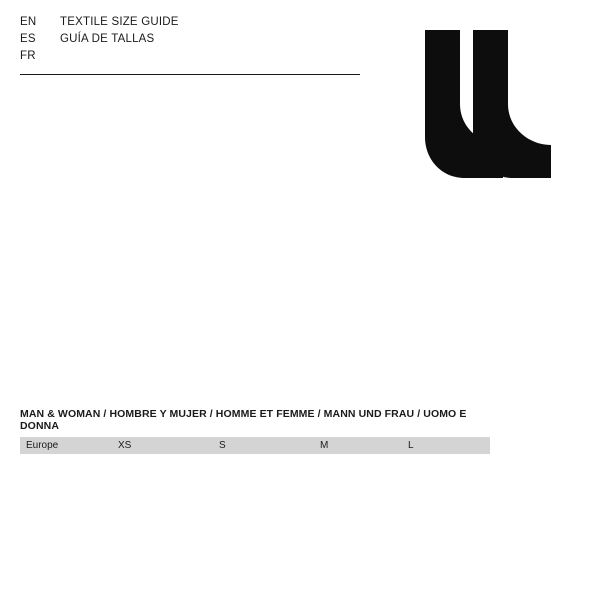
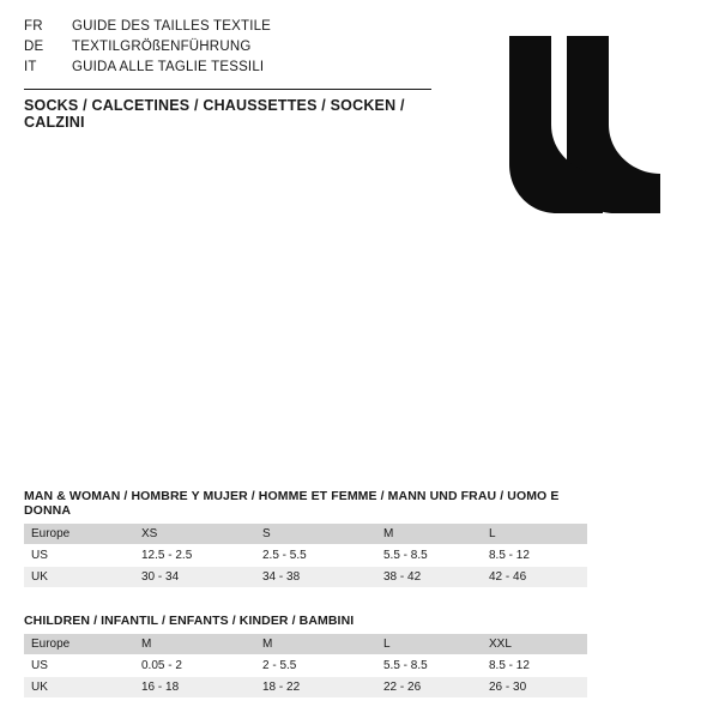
- EN
- TEXTILE SIZE GUIDE
- ES
- GUÍA DE TALLAS
  FR
+ GUIDE DES TAILLES TEXTILE
+ DE
+ TEXTILGRÖßENFÜHRUNG
+ IT
+ GUIDA ALLE TAGLIE TESSILI
+ SOCKS / CALCETINES / CHAUSSETTES / SOCKEN / CALZINI
  MAN & WOMAN / HOMBRE Y MUJER / HOMME ET FEMME / MANN UND FRAU / UOMO E DONNA
  Europe	XS	S	M	L
+ US	12.5 - 2.5	2.5 - 5.5	5.5 - 8.5	8.5 - 12
+ UK	30 - 34	34 - 38	38 - 42	42 - 46
+ CHILDREN / INFANTIL / ENFANTS / KINDER / BAMBINI
+ Europe	M	M	L	XXL
+ US	0.05 - 2	2 - 5.5	5.5 - 8.5	8.5 - 12
+ UK	16 - 18	18 - 22	22 - 26	26 - 30
